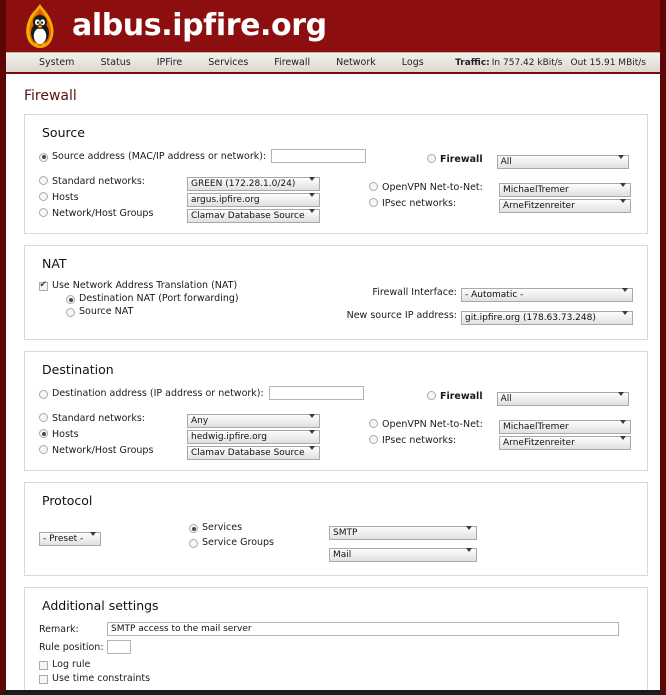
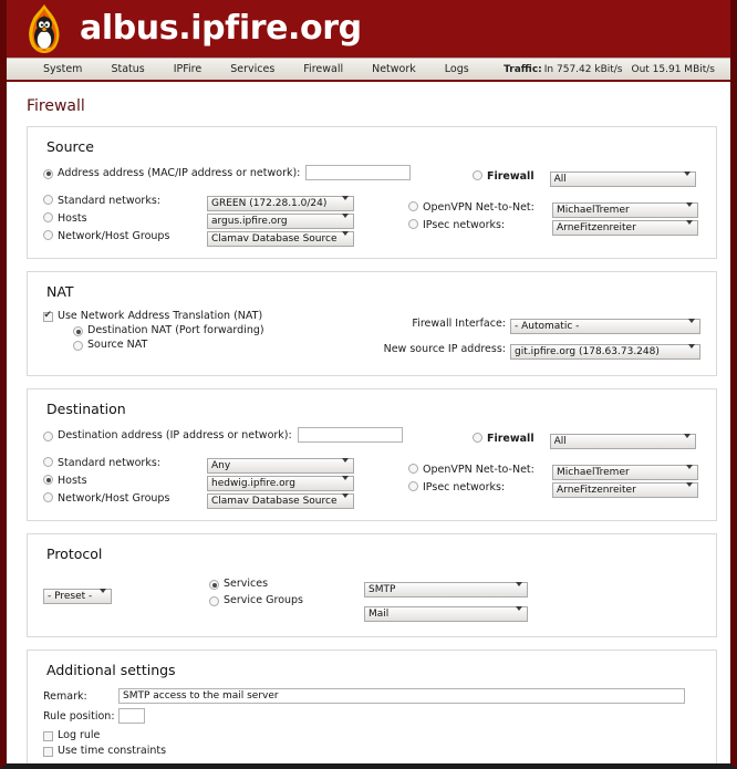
  albus.ipfire.org
  System
  Status
  IPFire
  Services
  Firewall
  Network
  Logs
  Traffic: In 757.42 kBit/s Out 15.91 MBit/s
  Firewall
  Source
- Source address (MAC/IP address or network):
+ Address address (MAC/IP address or network):
  Standard networks:
  GREEN (172.28.1.0/24)
  Hosts
  argus.ipfire.org
  Network/Host Groups
  Clamav Database Source
  Firewall
  All
  OpenVPN Net-to-Net:
  MichaelTremer
  IPsec networks:
  ArneFitzenreiter
  NAT
  Use Network Address Translation (NAT)
  Destination NAT (Port forwarding)
  Source NAT
  Firewall Interface:
  - Automatic -
  New source IP address:
  git.ipfire.org (178.63.73.248)
  Destination
  Destination address (IP address or network):
  Standard networks:
  Any
  Hosts
  hedwig.ipfire.org
  Network/Host Groups
  Clamav Database Source
  Firewall
  All
  OpenVPN Net-to-Net:
  MichaelTremer
  IPsec networks:
  ArneFitzenreiter
  Protocol
  - Preset -
  Services
  Service Groups
  SMTP
  Mail
  Additional settings
  Remark:
  SMTP access to the mail server
  Rule position:
  Log rule
  Use time constraints
